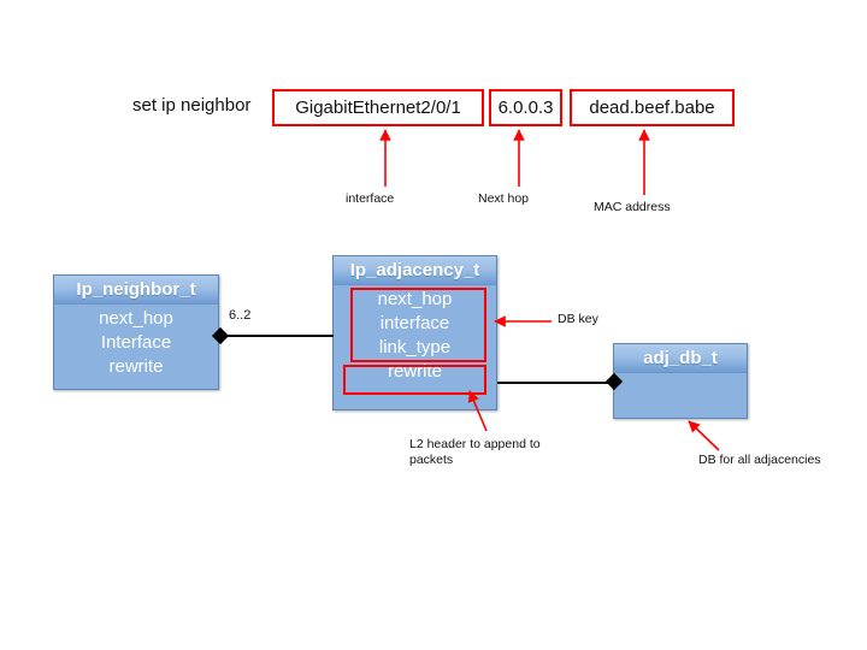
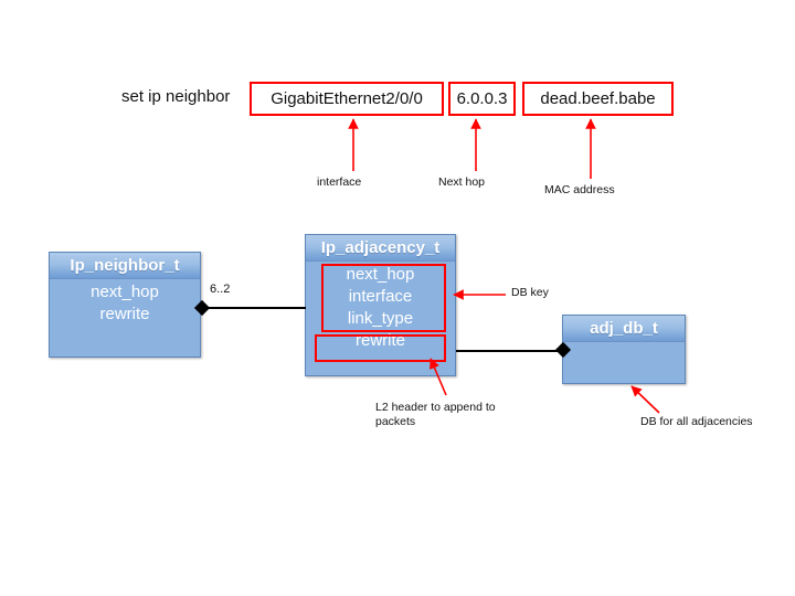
  set ip neighbor
- GigabitEthernet2/0/1
+ GigabitEthernet2/0/0
  6.0.0.3
  dead.beef.babe
  interface
  Next hop
  MAC address
  Ip_neighbor_t
  next_hop
- Interface
  rewrite
  Ip_adjacency_t
  next_hop
  interface
  link_type
  rewrite
  adj_db_t
  6..2
  DB key
  L2 header to append to
  packets
  DB for all adjacencies
